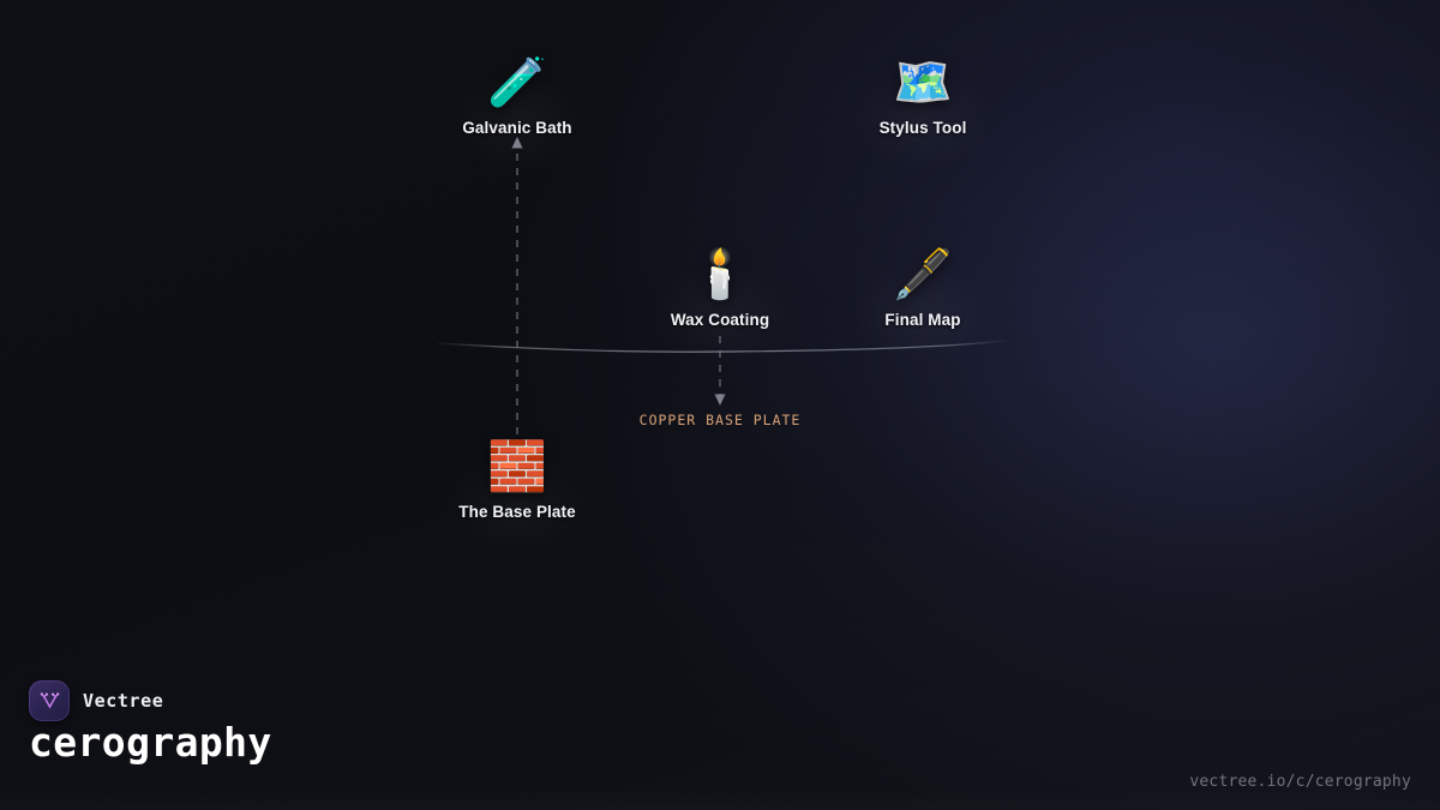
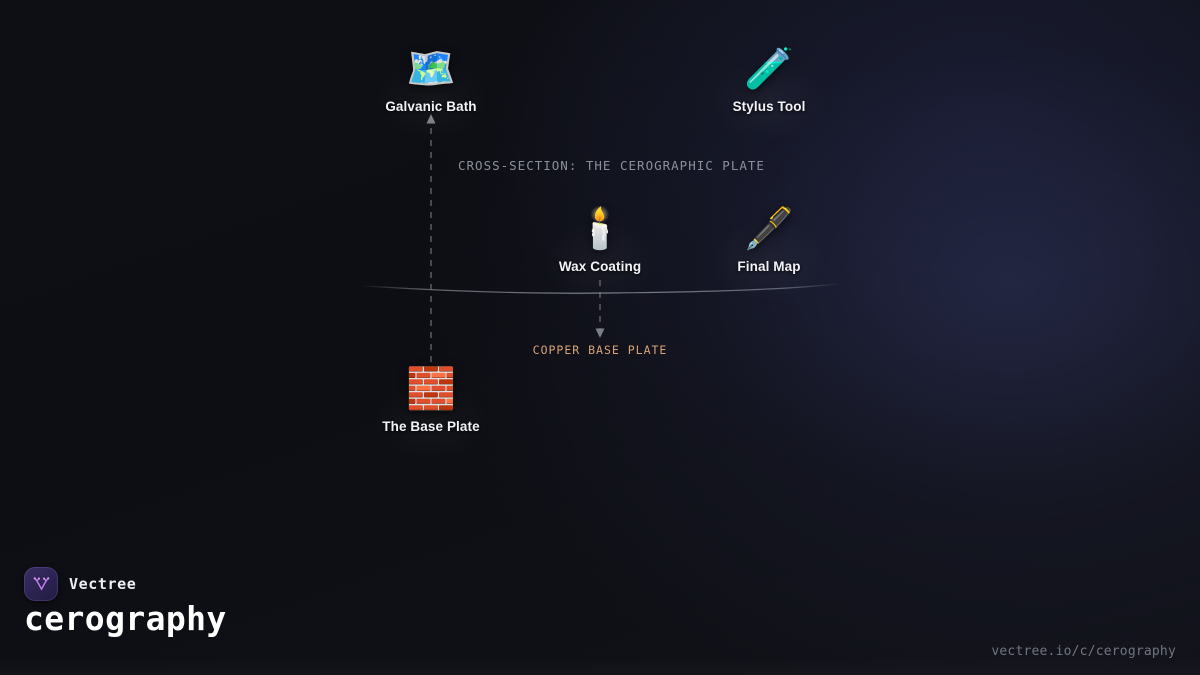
+ CROSS-SECTION: THE CEROGRAPHIC PLATE
  COPPER BASE PLATE
- 🧪
+ 🗺️
  Galvanic Bath
- 🗺️
+ 🧪
  Stylus Tool
  🕯️
  Wax Coating
  🖋️
  Final Map
  🧱
  The Base Plate
  Vectree
  cerography
  vectree.io/c/cerography
